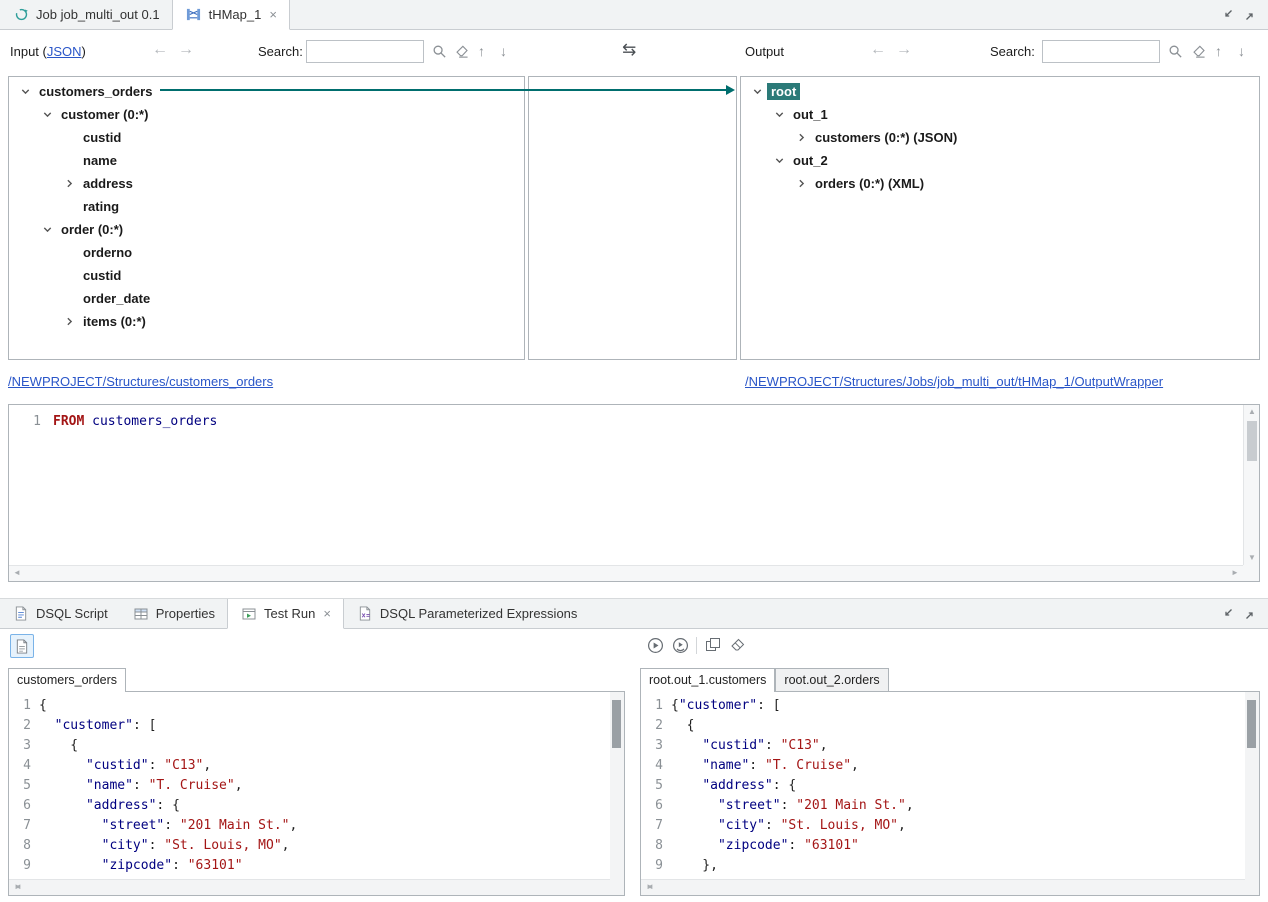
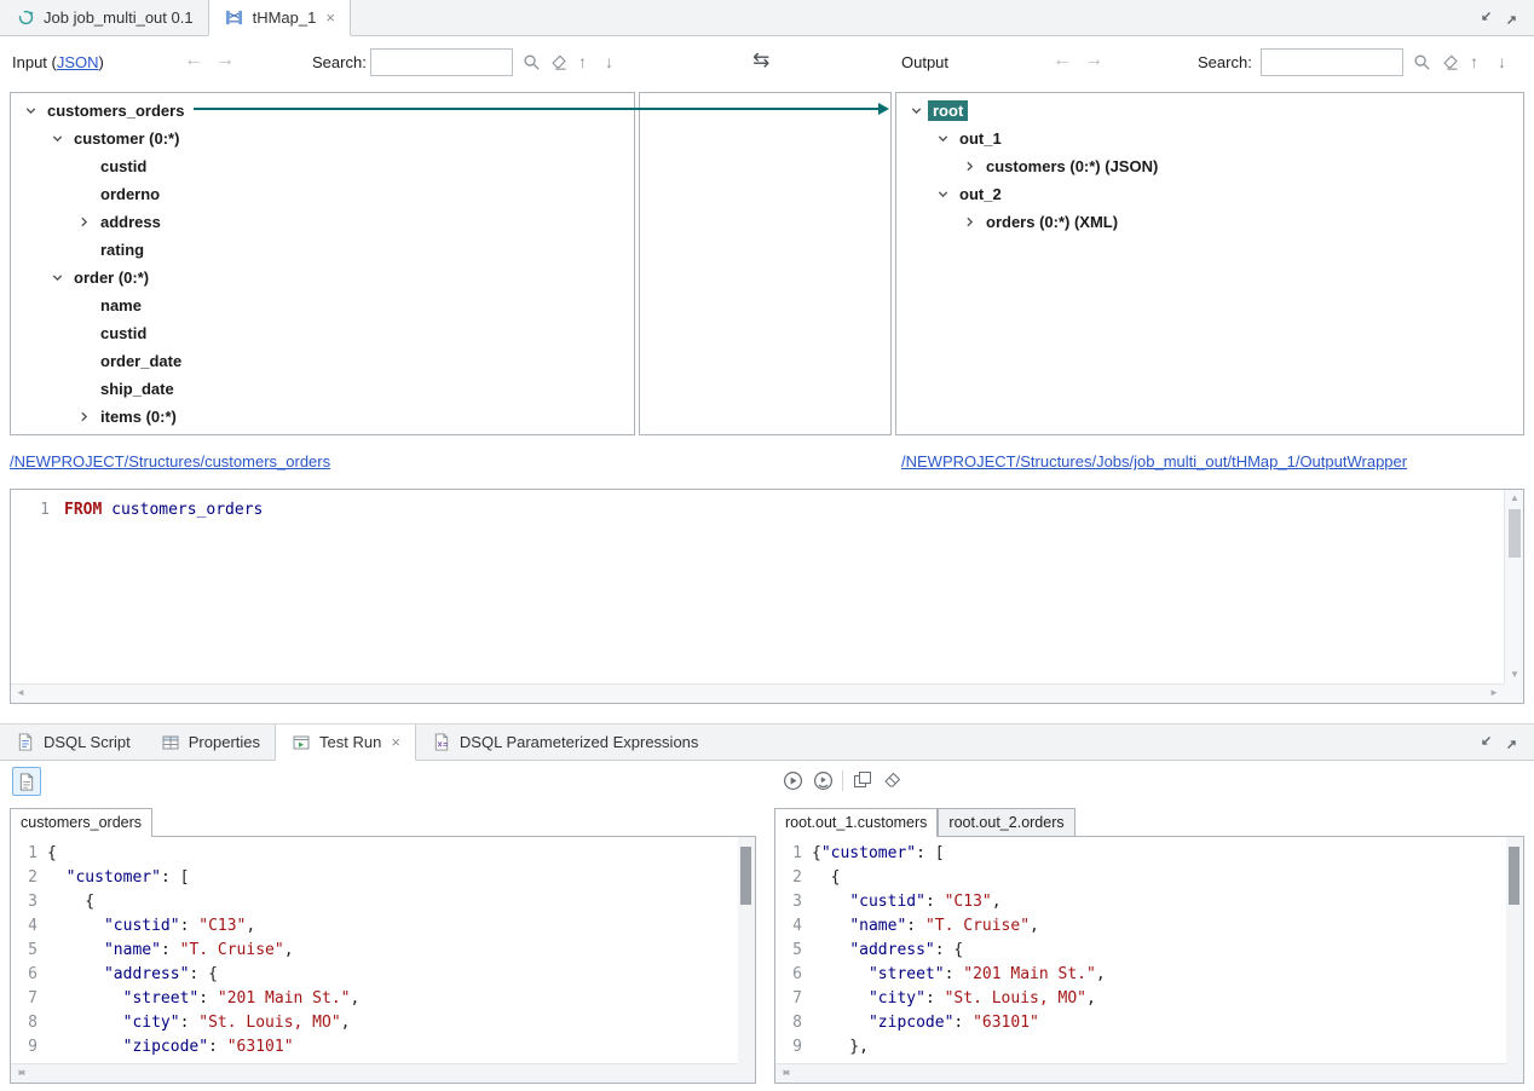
  Job job_multi_out 0.1
  tHMap_1
  ×
  Input (JSON)
  ←
  →
  Search:
  ↑
  ↓
  ⇆
  Output
  ←
  →
  Search:
  ↑
  ↓
  customers_orders
  customer (0:*)
  custid
- name
+ orderno
  address
  rating
  order (0:*)
- orderno
+ name
  custid
  order_date
+ ship_date
  items (0:*)
  root
  out_1
  customers (0:*) (JSON)
  out_2
  orders (0:*) (XML)
  /NEWPROJECT/Structures/customers_orders
  /NEWPROJECT/Structures/Jobs/job_multi_out/tHMap_1/OutputWrapper
  1
  FROM customers_orders
  ▲
  ▼
  ◄
  ►
  DSQL Script
  Properties
  Test Run
  ×
  DSQL Parameterized Expressions
  customers_orders
  1
  {
  2
  "customer": [
  3
  {
  4
  "custid": "C13",
  5
  "name": "T. Cruise",
  6
  "address": {
  7
  "street": "201 Main St.",
  8
  "city": "St. Louis, MO",
  9
  "zipcode": "63101"
  ◄
  ►
  root.out_1.customers
  root.out_2.orders
  1
  {"customer": [
  2
  {
  3
  "custid": "C13",
  4
  "name": "T. Cruise",
  5
  "address": {
  6
  "street": "201 Main St.",
  7
  "city": "St. Louis, MO",
  8
  "zipcode": "63101"
  9
  },
  ◄
  ►
